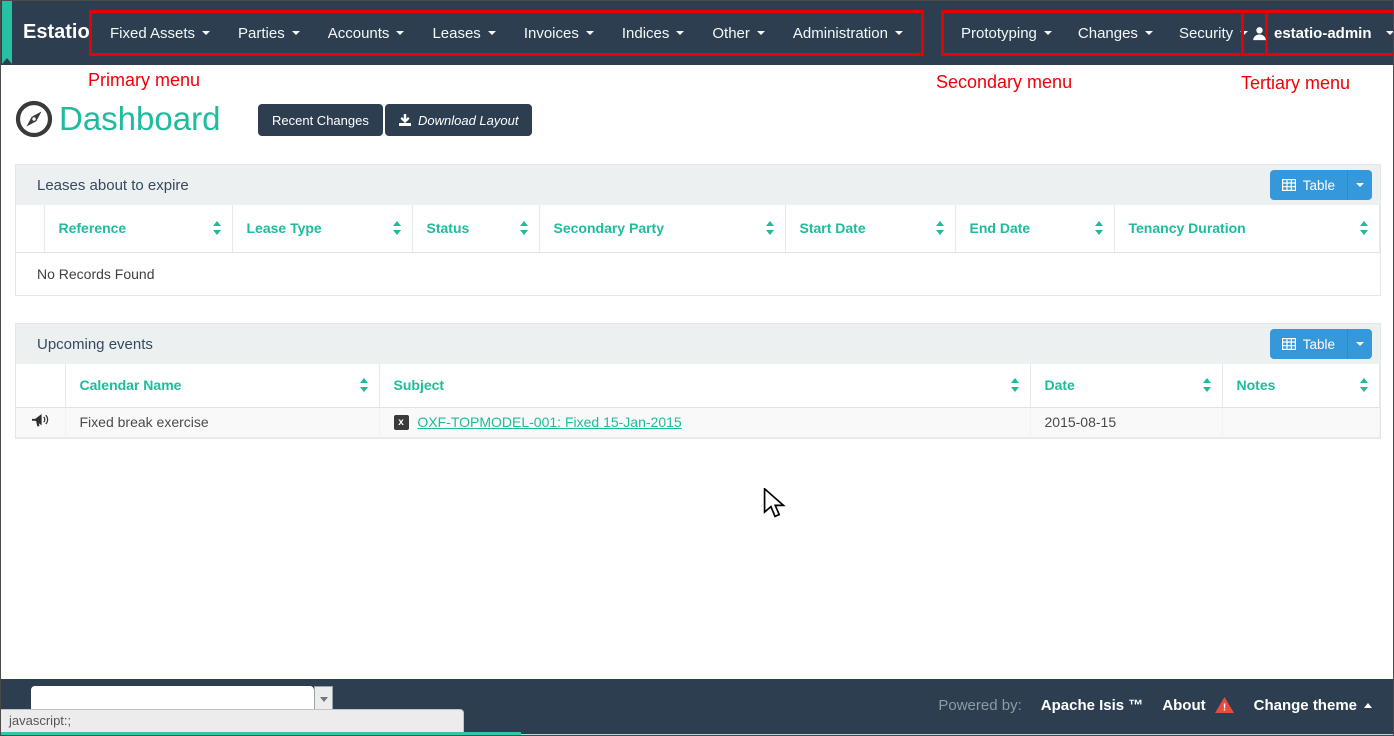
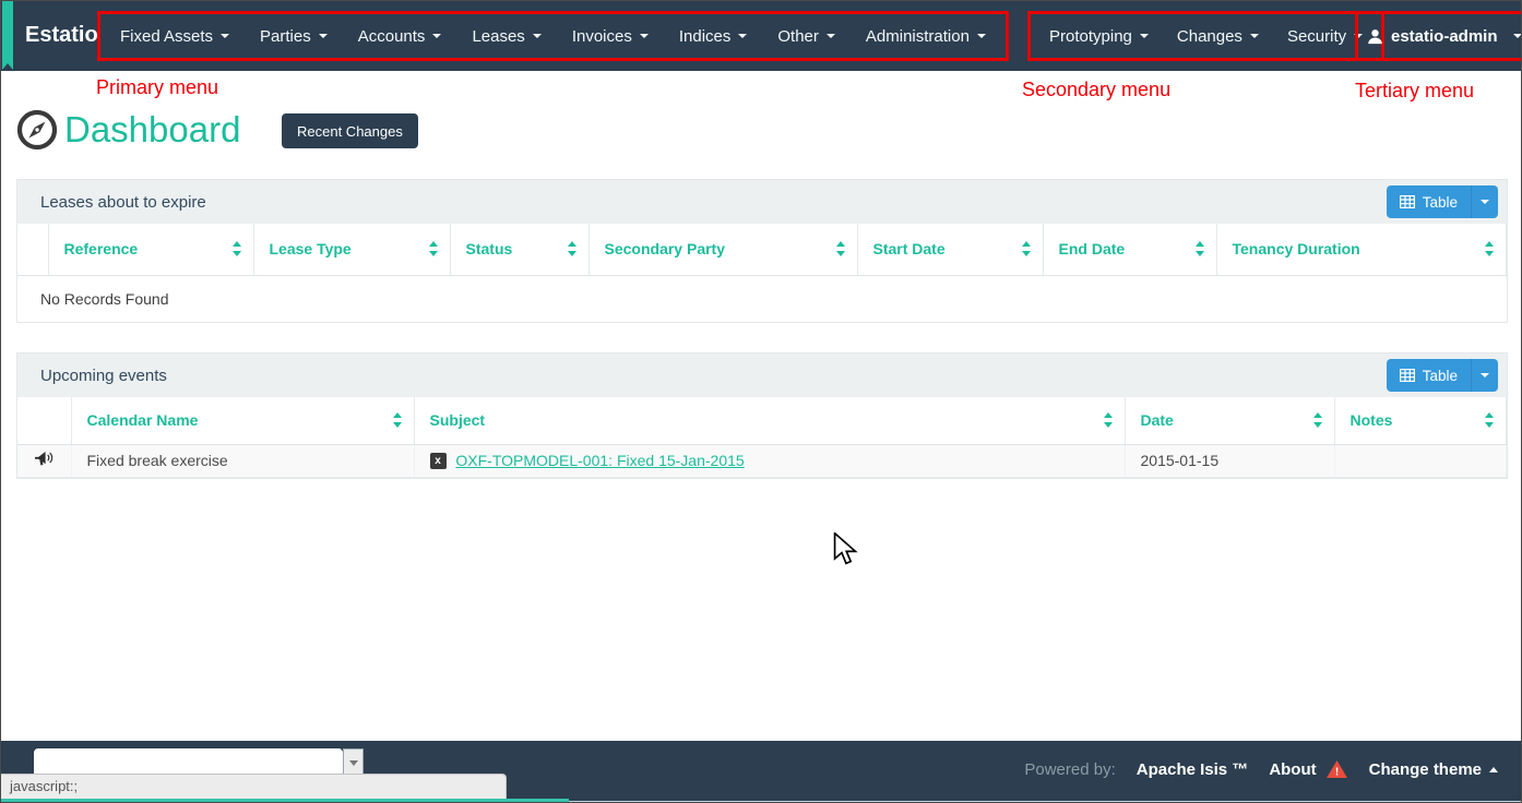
  Estatio
  Fixed Assets
  Parties
  Accounts
  Leases
  Invoices
  Indices
  Other
  Administration
  Prototyping
  Changes
  Security
  estatio-admin
  Primary menu
  Secondary menu
  Tertiary menu
  Dashboard
  Recent Changes
- Download Layout
  Leases about to expire
  Table
  	Reference	Lease Type	Status	Secondary Party	Start Date	End Date	Tenancy Duration
  No Records Found
  Upcoming events
  Table
  	Calendar Name	Subject	Date	Notes
- 	Fixed break exercise	x OXF-TOPMODEL-001: Fixed 15-Jan-2015	2015-08-15
+ 	Fixed break exercise	x OXF-TOPMODEL-001: Fixed 15-Jan-2015	2015-01-15
  Powered by:
  Apache Isis ™
  About
  !
  Change theme
  javascript:;
